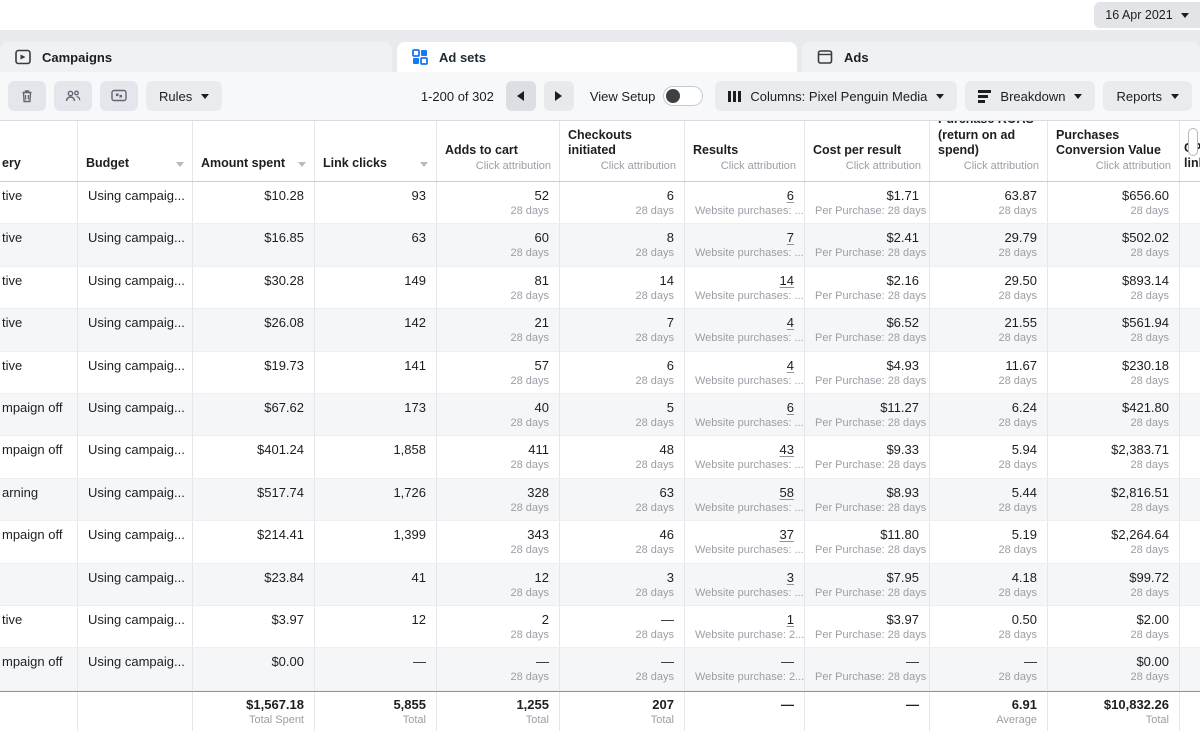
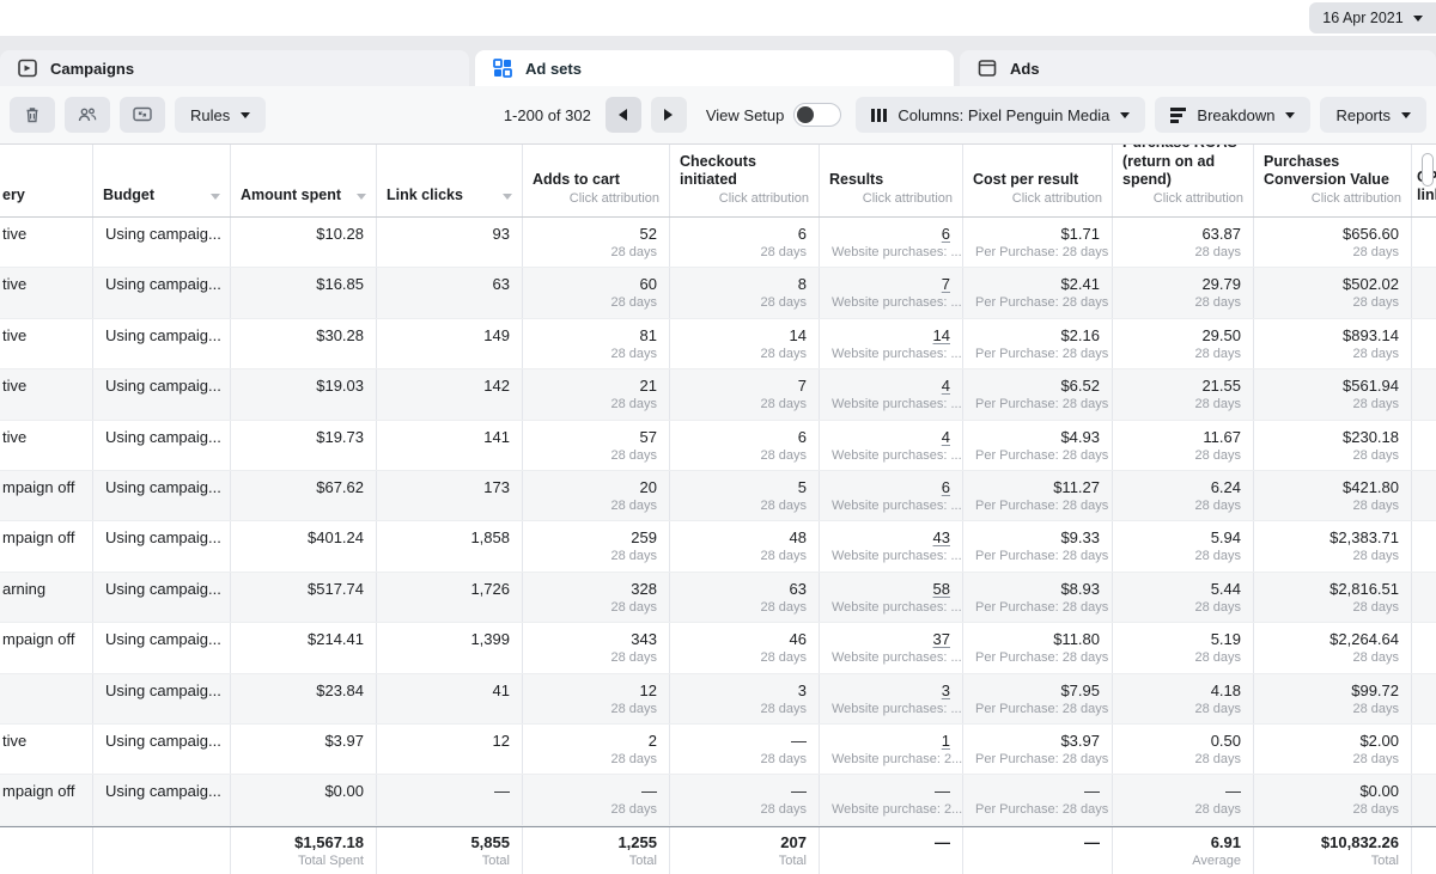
  16 Apr 2021
  Campaigns
  Ad sets
  Ads
  Rules
  1-200 of 302
  View Setup
  Columns: Pixel Penguin Media
  Breakdown
  Reports
  ery
  Budget
  Amount spent
  Link clicks
  Adds to cart
  Click attribution
  Checkouts initiated
  Click attribution
  Results
  Click attribution
  Cost per result
  Click attribution
  Click attribution
  Purchases Conversion Value
  Click attribution
  tive
  Using campaig...
  $10.28
  93
  52
  28 days
  6
  28 days
  6
  Website purchases: ...
  $1.71
  Per Purchase: 28 days
  63.87
  28 days
  $656.60
  28 days
  tive
  Using campaig...
  $16.85
  63
  60
  28 days
  8
  28 days
  7
  Website purchases: ...
  $2.41
  Per Purchase: 28 days
  29.79
  28 days
  $502.02
  28 days
  tive
  Using campaig...
  $30.28
  149
  81
  28 days
  14
  28 days
  14
  Website purchases: ...
  $2.16
  Per Purchase: 28 days
  29.50
  28 days
  $893.14
  28 days
  tive
  Using campaig...
- $26.08
+ $19.03
  142
  21
  28 days
  7
  28 days
  4
  Website purchases: ...
  $6.52
  Per Purchase: 28 days
  21.55
  28 days
  $561.94
  28 days
  tive
  Using campaig...
  $19.73
  141
  57
  28 days
  6
  28 days
  4
  Website purchases: ...
  $4.93
  Per Purchase: 28 days
  11.67
  28 days
  $230.18
  28 days
  mpaign off
  Using campaig...
  $67.62
  173
- 40
+ 20
  28 days
  5
  28 days
  6
  Website purchases: ...
  $11.27
  Per Purchase: 28 days
  6.24
  28 days
  $421.80
  28 days
  mpaign off
  Using campaig...
  $401.24
  1,858
- 411
+ 259
  28 days
  48
  28 days
  43
  Website purchases: ...
  $9.33
  Per Purchase: 28 days
  5.94
  28 days
  $2,383.71
  28 days
  arning
  Using campaig...
  $517.74
  1,726
  328
  28 days
  63
  28 days
  58
  Website purchases: ...
  $8.93
  Per Purchase: 28 days
  5.44
  28 days
  $2,816.51
  28 days
  mpaign off
  Using campaig...
  $214.41
  1,399
  343
  28 days
  46
  28 days
  37
  Website purchases: ...
  $11.80
  Per Purchase: 28 days
  5.19
  28 days
  $2,264.64
  28 days
  Using campaig...
  $23.84
  41
  12
  28 days
  3
  28 days
  3
  Website purchases: ...
  $7.95
  Per Purchase: 28 days
  4.18
  28 days
  $99.72
  28 days
  tive
  Using campaig...
  $3.97
  12
  2
  28 days
  —
  28 days
  1
  Website purchase: 2...
  $3.97
  Per Purchase: 28 days
  0.50
  28 days
  $2.00
  28 days
  mpaign off
  Using campaig...
  $0.00
  —
  —
  28 days
  —
  28 days
  —
  Website purchase: 2...
  —
  Per Purchase: 28 days
  —
  28 days
  $0.00
  28 days
  $1,567.18
  Total Spent
  5,855
  Total
  1,255
  Total
  207
  Total
  —
  —
  6.91
  Average
  $10,832.26
  Total
